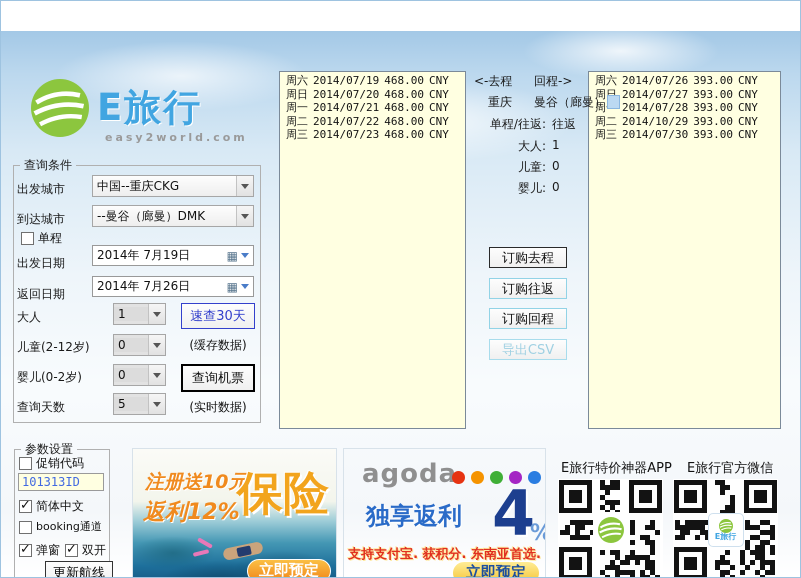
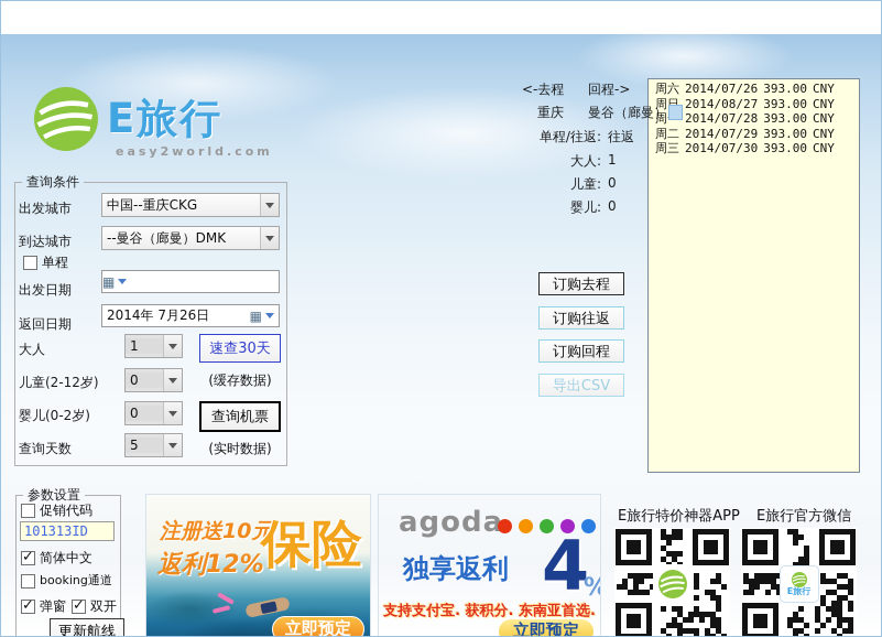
  E旅行
  easy2world.com
  查询条件
  出发城市
  中国--重庆CKG
  到达城市
  --曼谷（廊曼）DMK
  单程
  出发日期
- 2014年 7月19日
  ▦
  返回日期
  2014年 7月26日
  ▦
  大人
  1
  儿童(2-12岁)
  0
  婴儿(0-2岁)
  0
  查询天数
  5
  速查30天
  (缓存数据)
  查询机票
  (实时数据)
- 周六 2014/07/19 468.00 CNY
- 周日 2014/07/20 468.00 CNY
- 周一 2014/07/21 468.00 CNY
- 周二 2014/07/22 468.00 CNY
- 周三 2014/07/23 468.00 CNY
  周六 2014/07/26 393.00 CNY
- 周 2014/07/27 393.00 CNY
+ 周 2014/08/27 393.00 CNY
  周 2014/07/28 393.00 CNY
- 周二 2014/10/29 393.00 CNY
+ 周二 2014/07/29 393.00 CNY
  周三 2014/07/30 393.00 CNY
  <-去程
  回程->
  重庆
  曼谷（廊曼）
  单程/往返:
  往返
  大人:
  1
  儿童:
  0
  婴儿:
  0
  订购去程
  订购往返
  订购回程
  导出CSV
  参数设置
  促销代码
  101313ID
  简体中文
  booking通道
  弹窗
  双开
  更新航线
  注册送10元
  返利12%
  保险
  立即预定
  agoda
  独享返利
  4
  %
  支持支付宝. 获积分. 东南亚首选.
  立即预定
  E旅行特价神器APP
  E旅行官方微信
  E旅行
